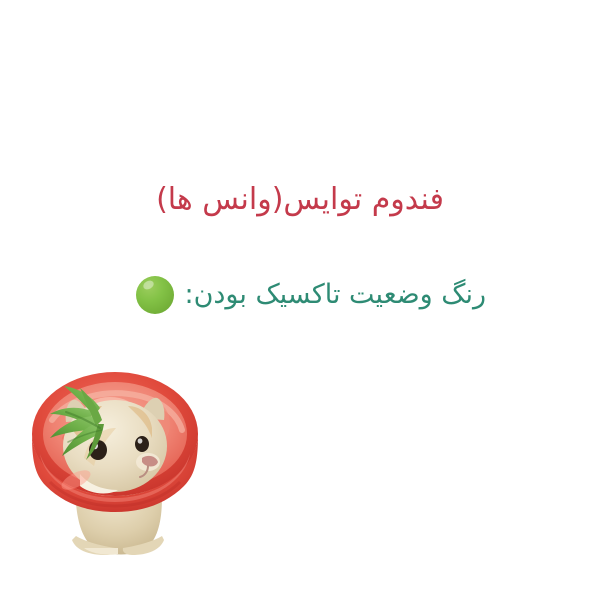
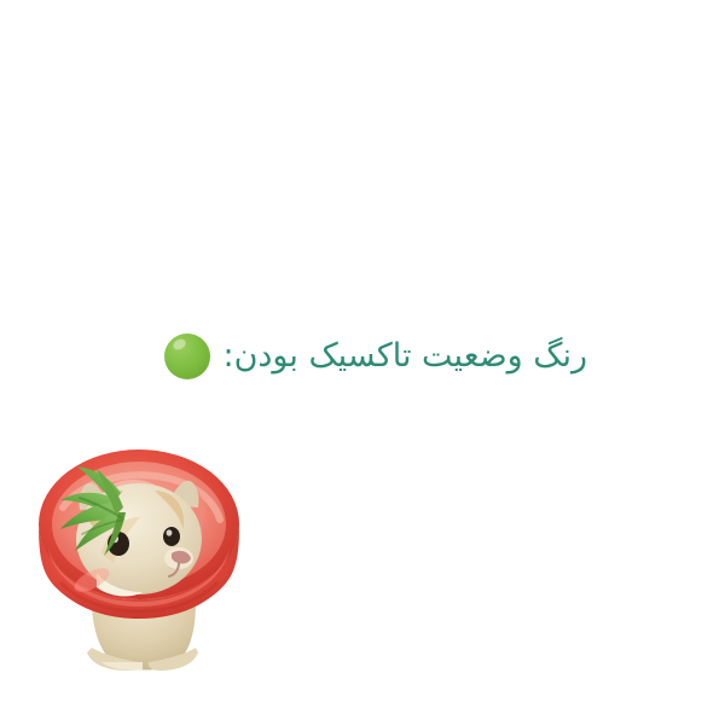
- فندوم توایس(وانس ها)
  رنگ وضعیت تاکسیک بودن:
